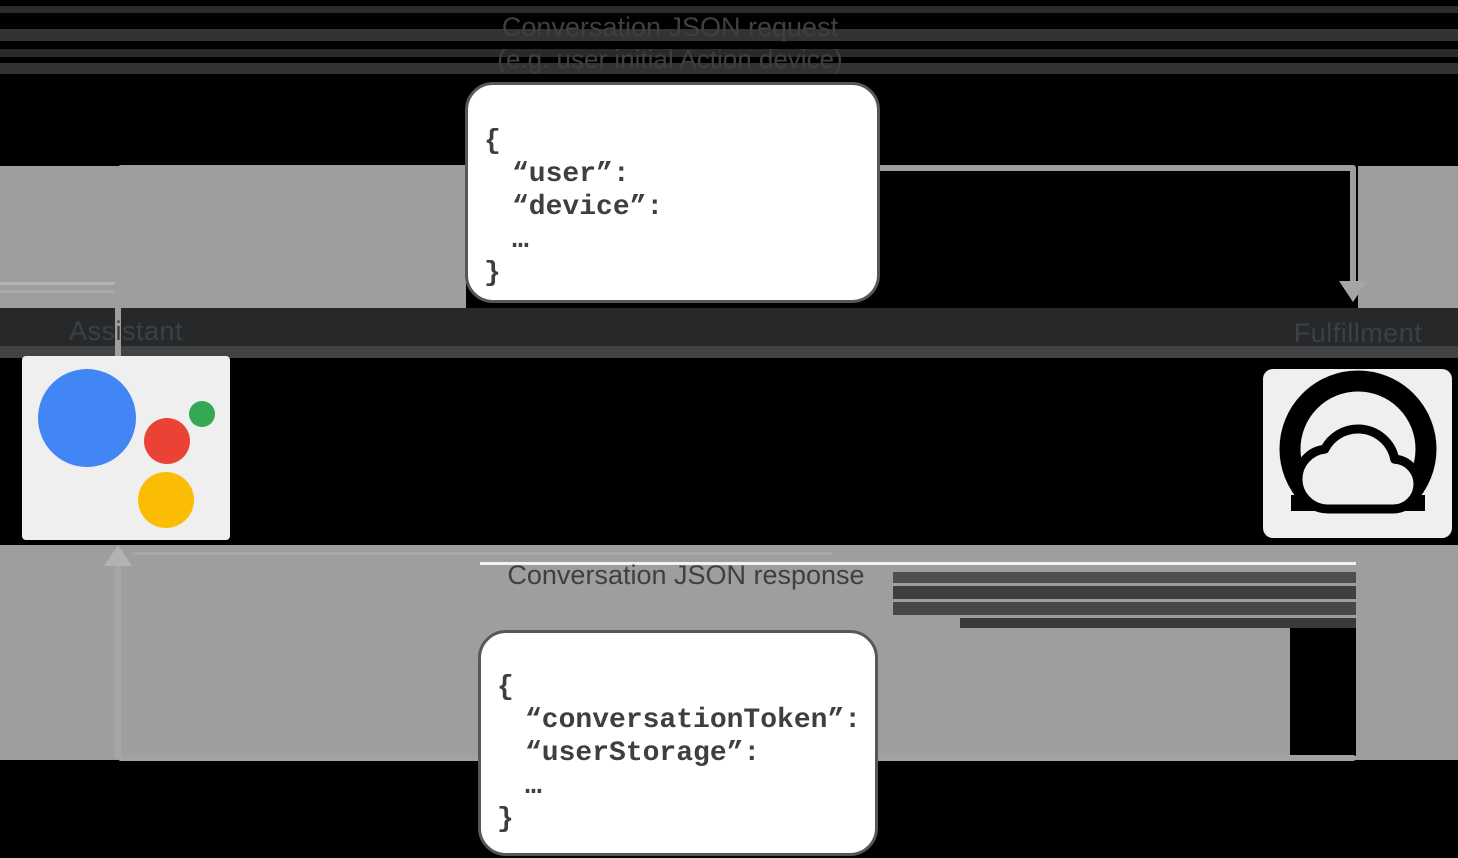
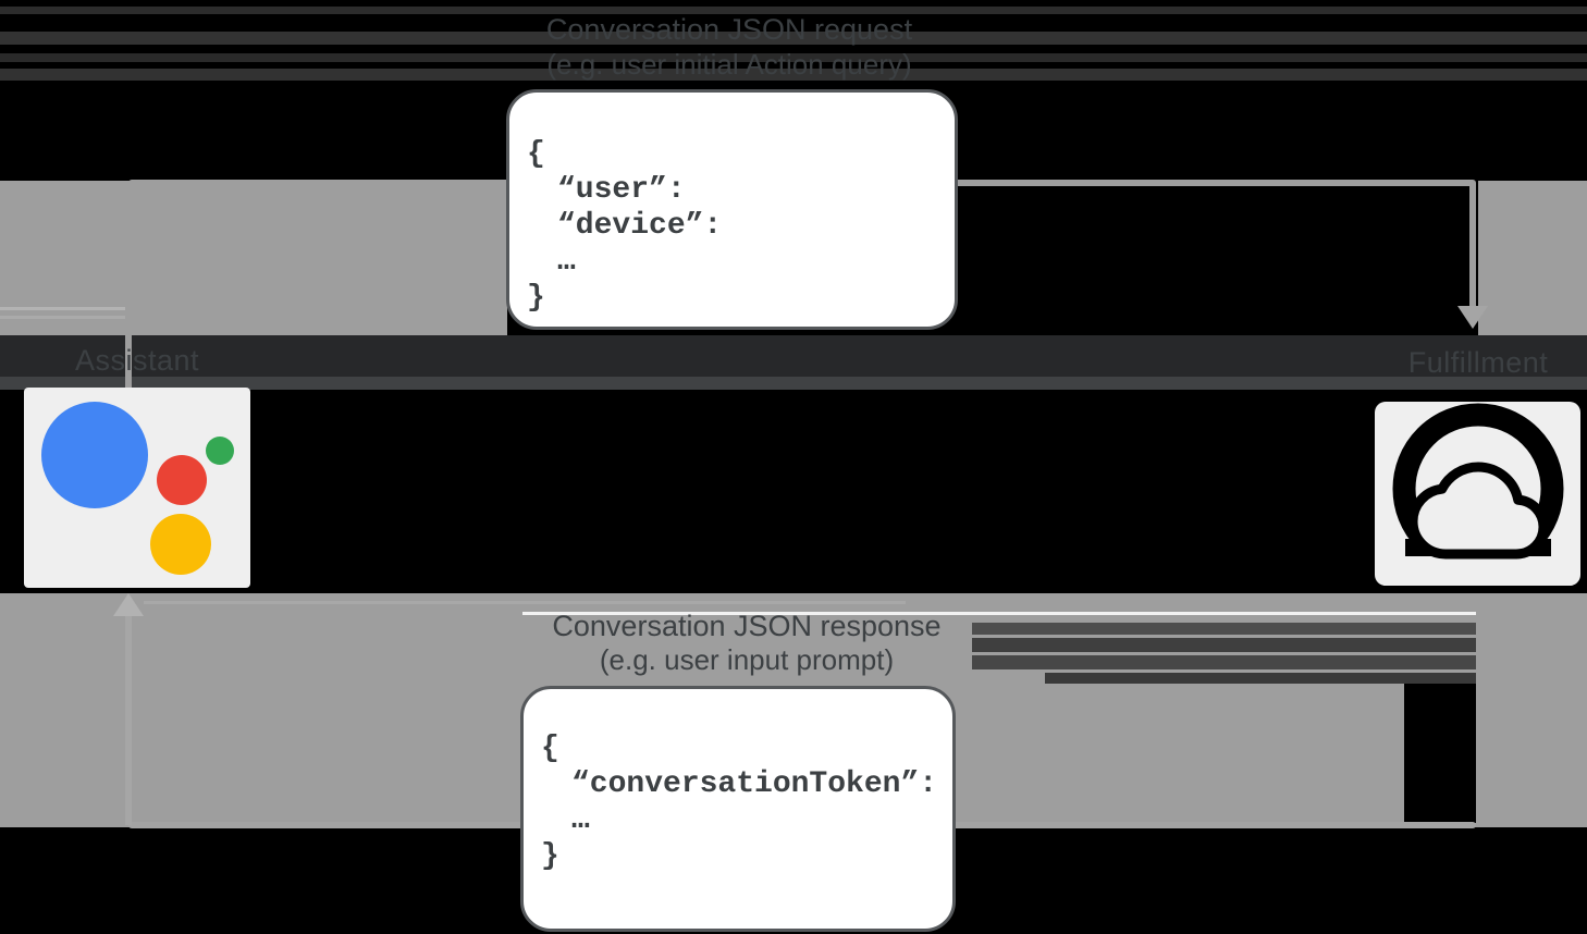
  Conversation JSON request
- (e.g. user initial Action device)
+ (e.g. user initial Action query)
  {
  “user”:
  “device”:
  …
  }
  Assistant
  Fulfillment
  Conversation JSON response
+ (e.g. user input prompt)
  {
  “conversationToken”:
- “userStorage”:
  …
  }
